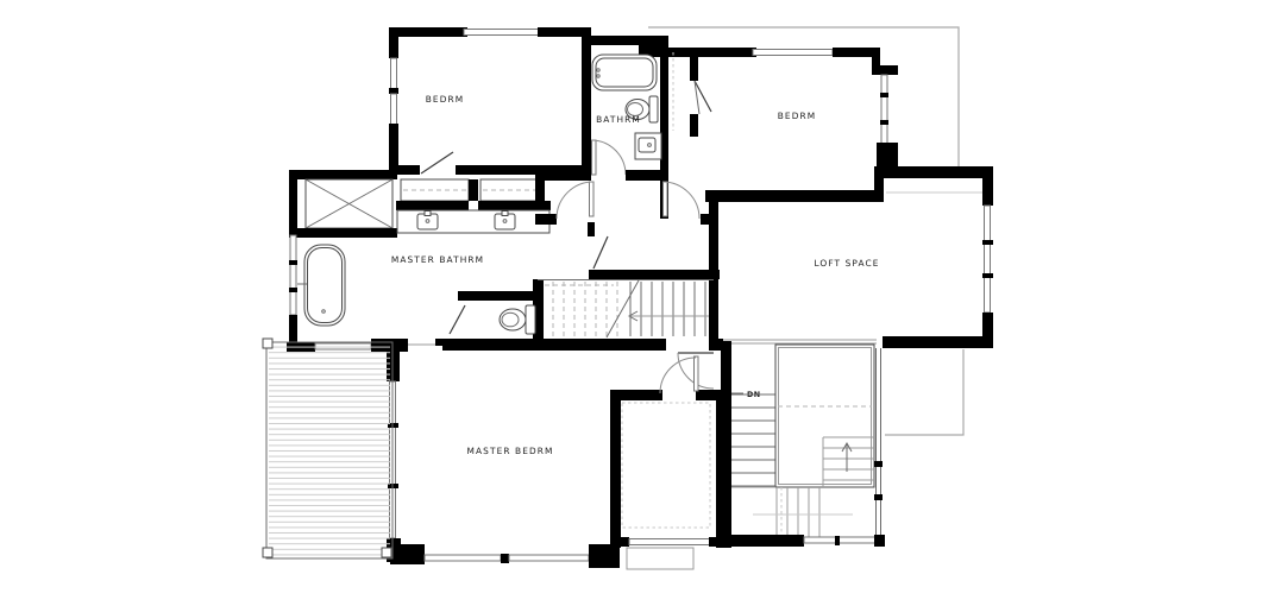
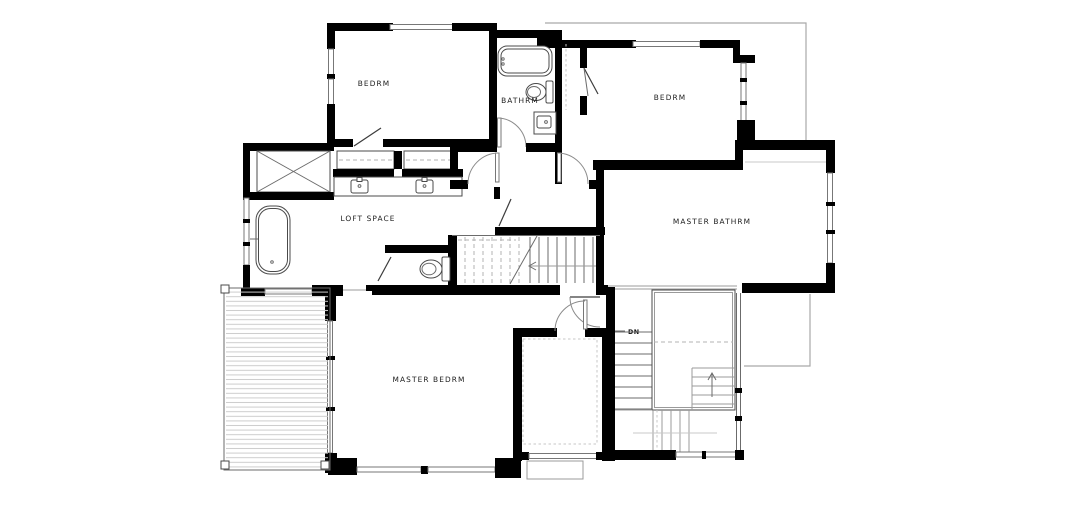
  BEDRM
- MASTER BATHRM
+ LOFT SPACE
  BATHRM
  BEDRM
- LOFT SPACE
+ MASTER BATHRM
  MASTER BEDRM
